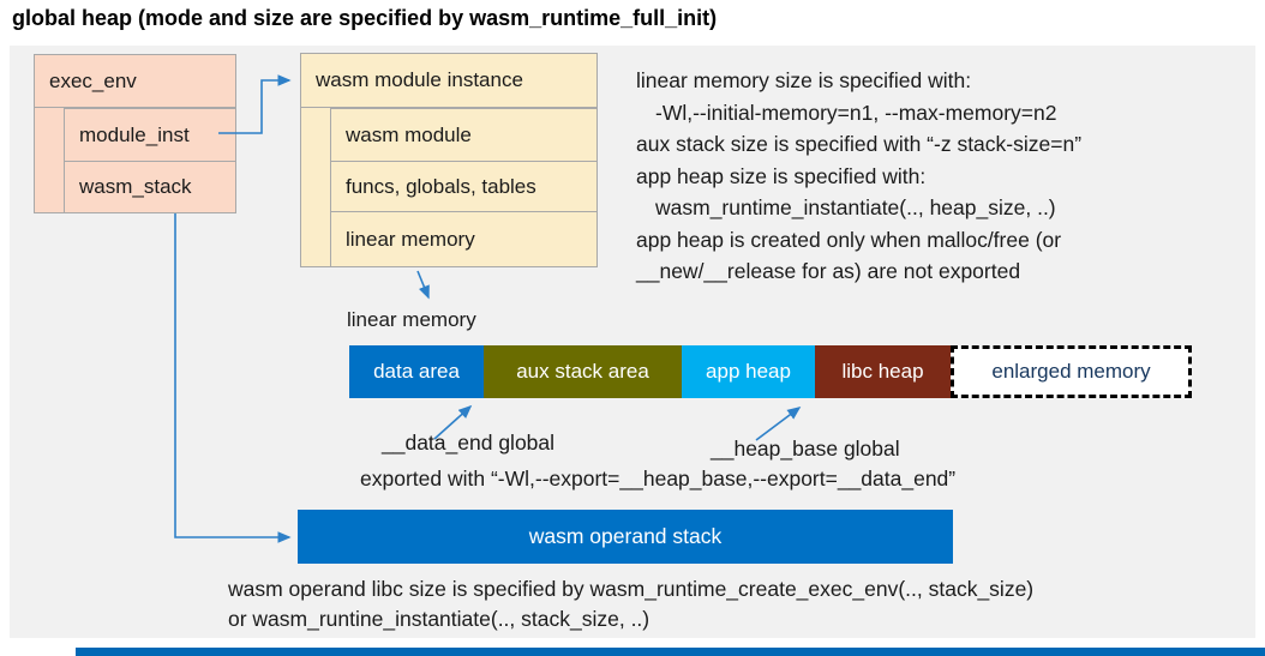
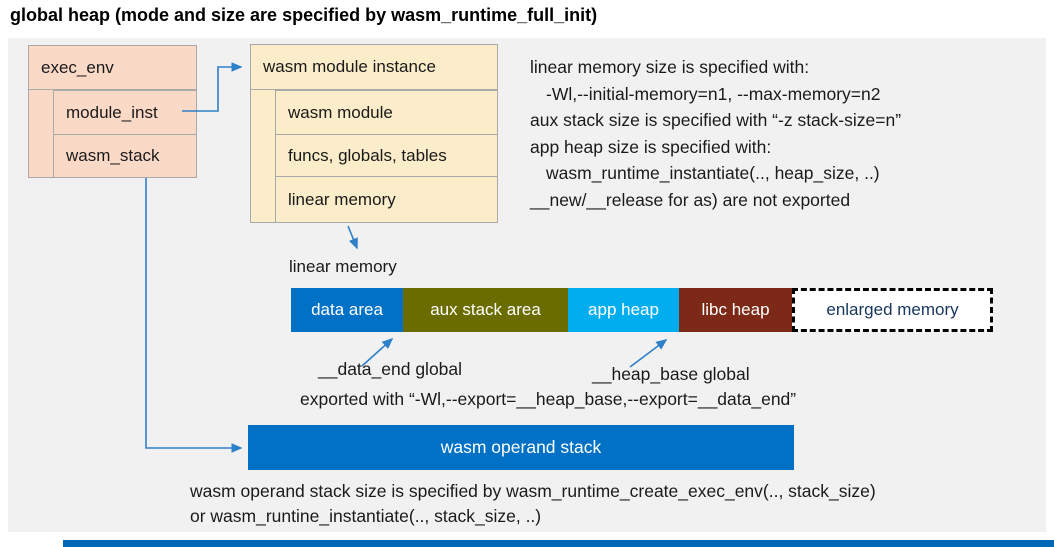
  global heap (mode and size are specified by wasm_runtime_full_init)
  exec_env
  module_inst
  wasm_stack
  wasm module instance
  wasm module
  funcs, globals, tables
  linear memory
  linear memory size is specified with:
  -Wl,--initial-memory=n1, --max-memory=n2
  aux stack size is specified with “-z stack-size=n”
  app heap size is specified with:
  wasm_runtime_instantiate(.., heap_size, ..)
- app heap is created only when malloc/free (or
  __new/__release for as) are not exported
  linear memory
  data area
  aux stack area
  app heap
  libc heap
  enlarged memory
  __data_end global
  __heap_base global
  exported with “-Wl,--export=__heap_base,--export=__data_end”
  wasm operand stack
- wasm operand libc size is specified by wasm_runtime_create_exec_env(.., stack_size)
+ wasm operand stack size is specified by wasm_runtime_create_exec_env(.., stack_size)
  or wasm_runtine_instantiate(.., stack_size, ..)
